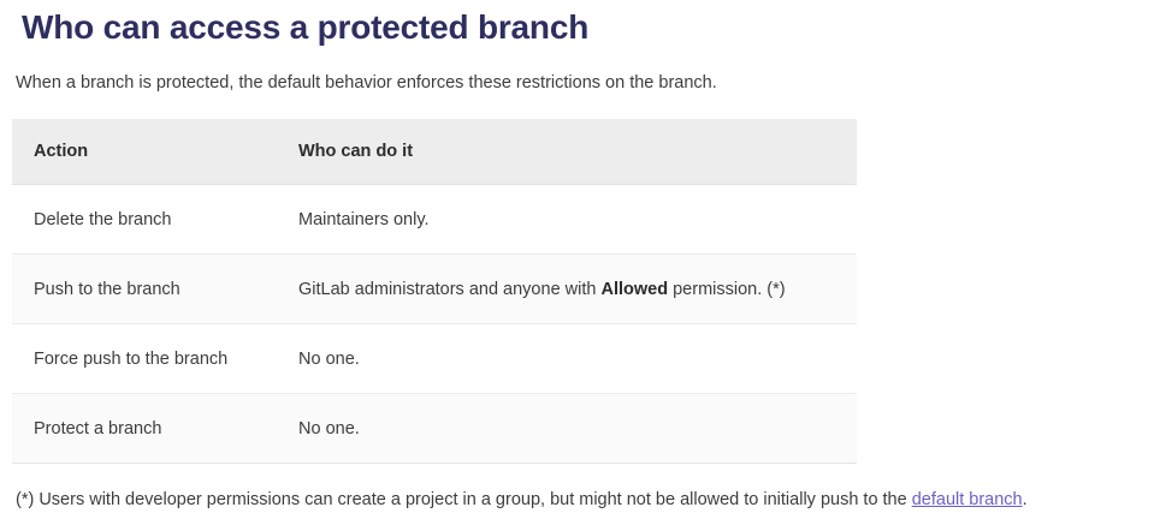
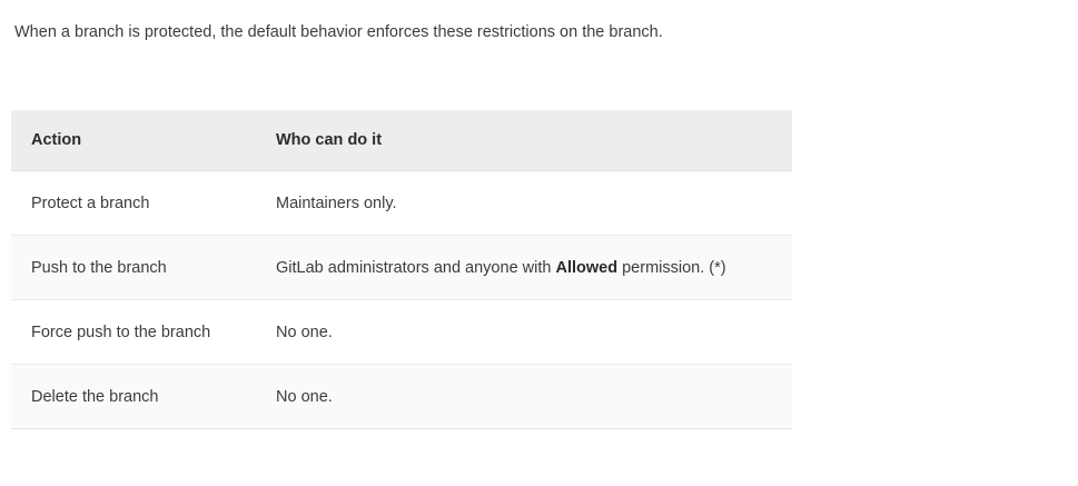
- Who can access a protected branch
  When a branch is protected, the default behavior enforces these restrictions on the branch.
  Action	Who can do it
- Delete the branch	Maintainers only.
+ Protect a branch	Maintainers only.
  Push to the branch	GitLab administrators and anyone with Allowed permission. (*)
  Force push to the branch	No one.
- Protect a branch	No one.
+ Delete the branch	No one.
- (*) Users with developer permissions can create a project in a group, but might not be allowed to initially push to the default branch.
